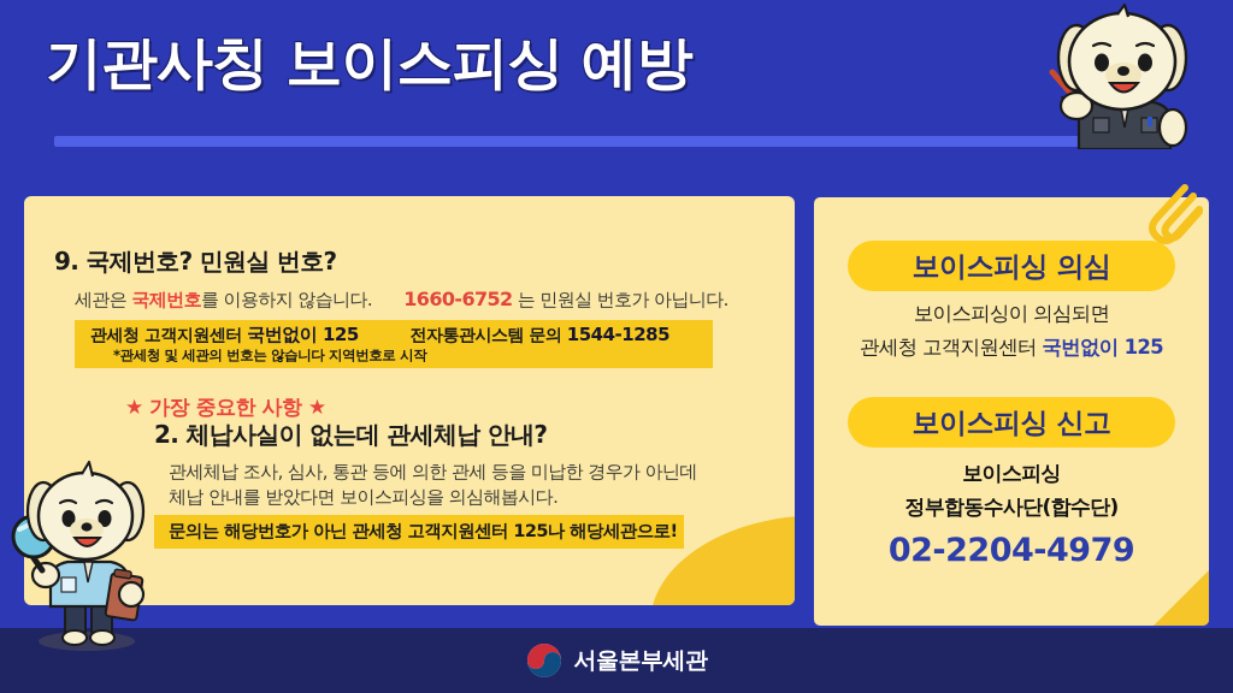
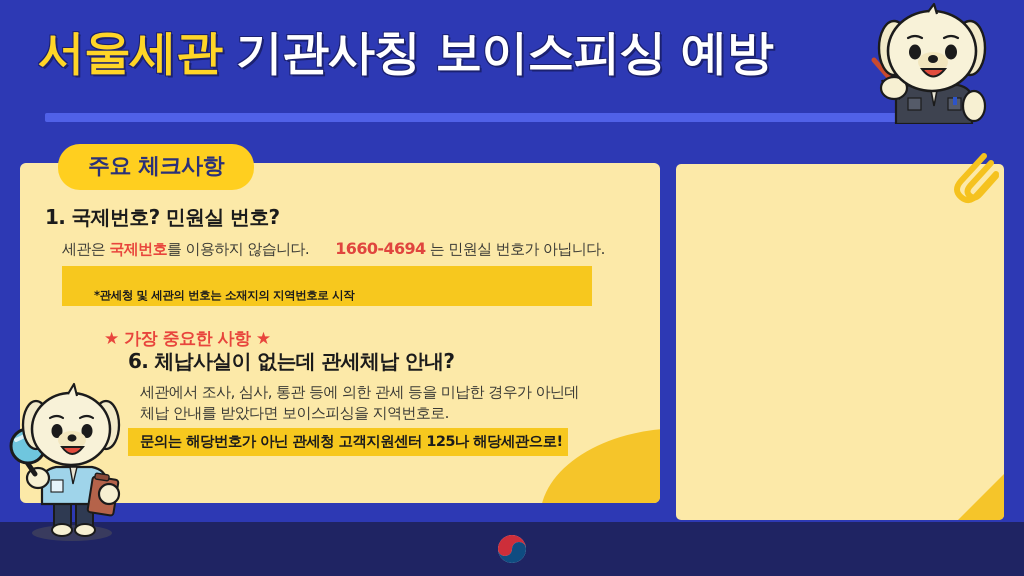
+ 서울세관
  기관사칭 보이스피싱 예방
+ 주요 체크사항
- 9. 국제번호? 민원실 번호?
+ 1. 국제번호? 민원실 번호?
- 세관은 국제번호를 이용하지 않습니다. 1660-6752 는 민원실 번호가 아닙니다.
+ 세관은 국제번호를 이용하지 않습니다. 1660-4694 는 민원실 번호가 아닙니다.
- 관세청 고객지원센터 국번없이 125 전자통관시스템 문의 1544-1285
- *관세청 및 세관의 번호는 않습니다 지역번호로 시작
+ *관세청 및 세관의 번호는 소재지의 지역번호로 시작
  ★ 가장 중요한 사항 ★
- 2. 체납사실이 없는데 관세체납 안내?
+ 6. 체납사실이 없는데 관세체납 안내?
- 관세체납 조사, 심사, 통관 등에 의한 관세 등을 미납한 경우가 아닌데
+ 세관에서 조사, 심사, 통관 등에 의한 관세 등을 미납한 경우가 아닌데
- 체납 안내를 받았다면 보이스피싱을 의심해봅시다.
+ 체납 안내를 받았다면 보이스피싱을 지역번호로.
  문의는 해당번호가 아닌 관세청 고객지원센터 125나 해당세관으로!
- 보이스피싱 의심
- 보이스피싱이 의심되면
- 관세청 고객지원센터 국번없이 125
- 보이스피싱 신고
- 보이스피싱
- 정부합동수사단(합수단)
- 02-2204-4979
- 서울본부세관
